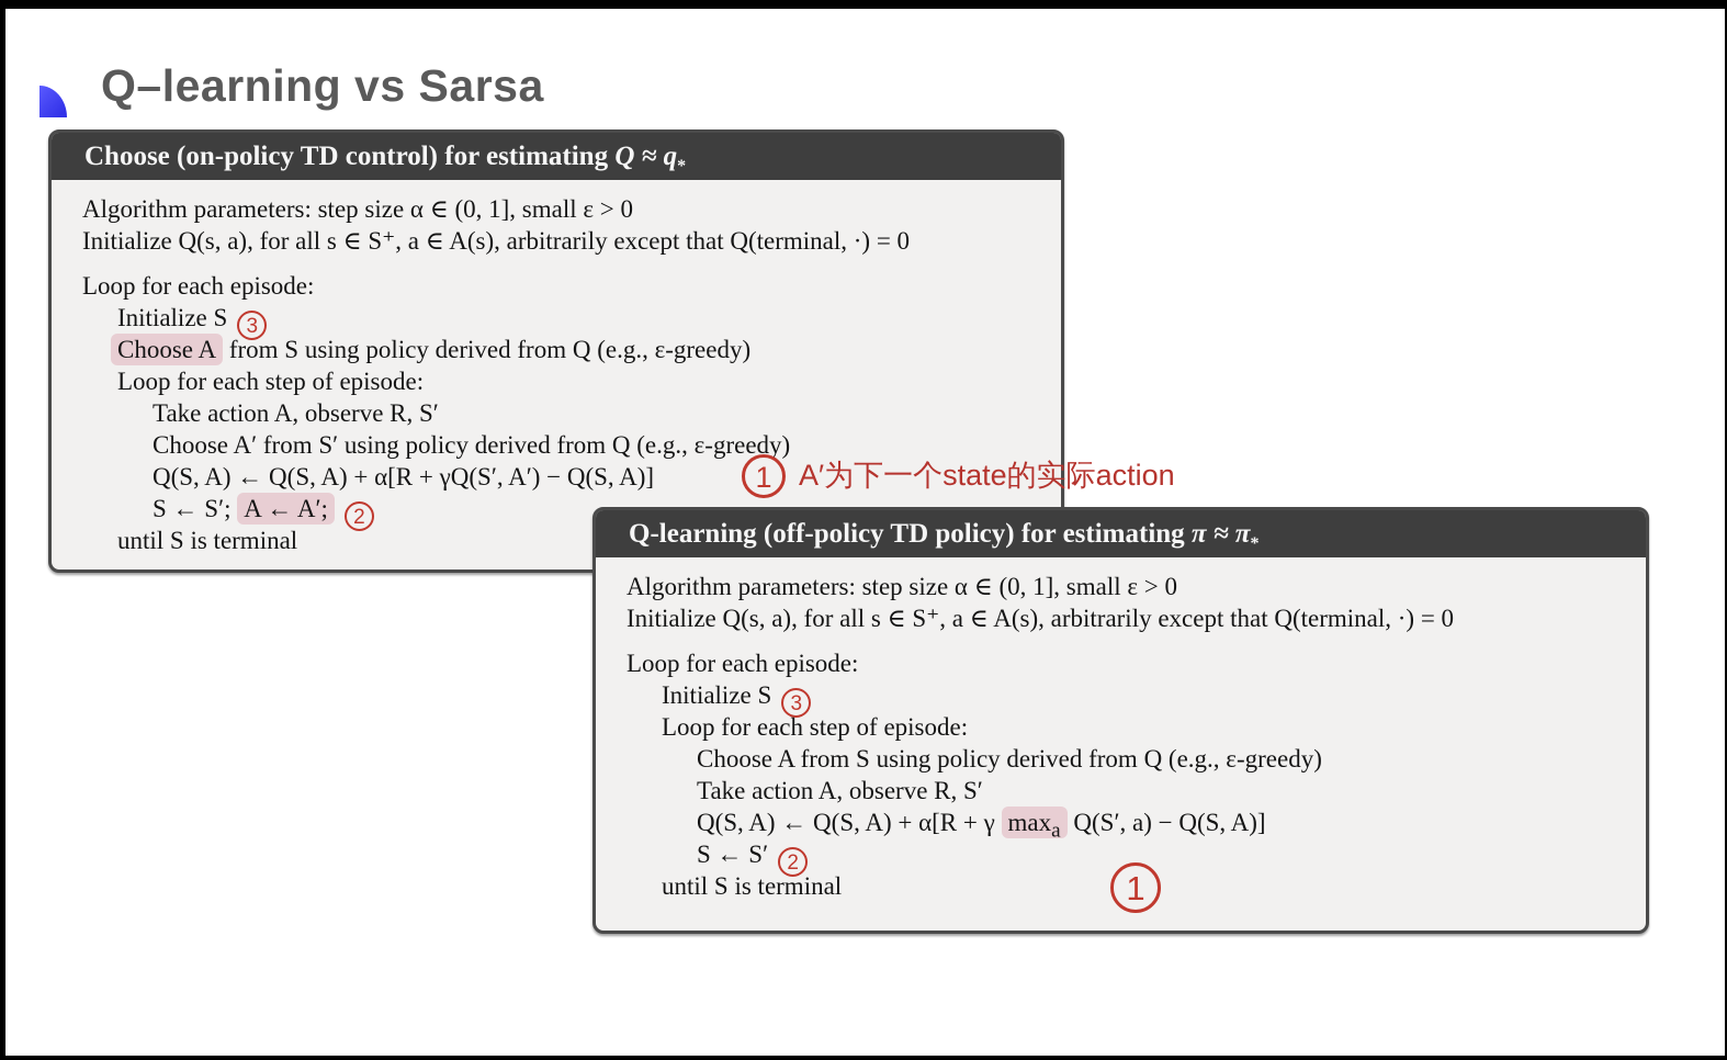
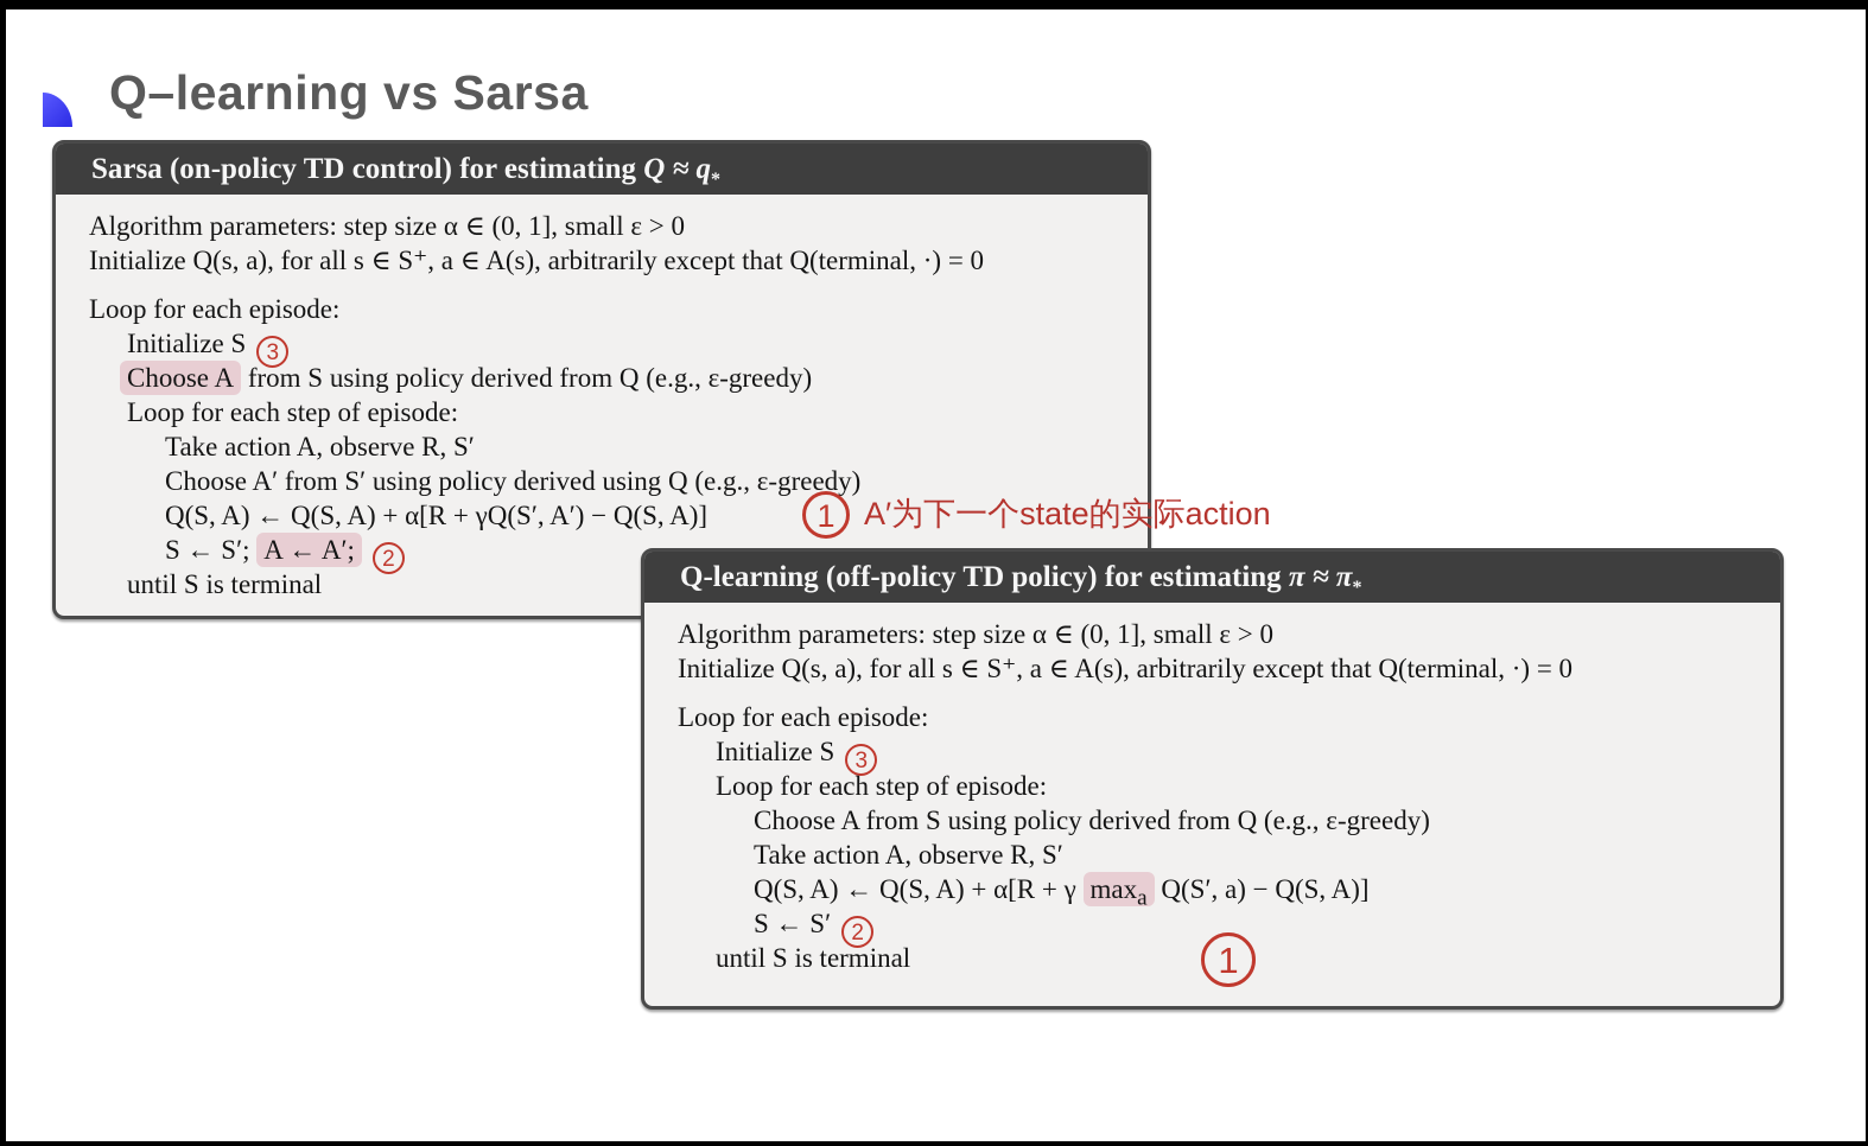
  Q–learning vs Sarsa
- Choose (on-policy TD control) for estimating Q ≈ q*
+ Sarsa (on-policy TD control) for estimating Q ≈ q*
  Algorithm parameters: step size α ∈ (0, 1], small ε > 0
  Initialize Q(s, a), for all s ∈ S⁺, a ∈ A(s), arbitrarily except that Q(terminal, ·) = 0
  Loop for each episode:
  Initialize S 3
  Choose A from S using policy derived from Q (e.g., ε-greedy)
  Loop for each step of episode:
  Take action A, observe R, S′
- Choose A′ from S′ using policy derived from Q (e.g., ε-greedy)
+ Choose A′ from S′ using policy derived using Q (e.g., ε-greedy)
  Q(S, A) ← Q(S, A) + α[R + γQ(S′, A′) − Q(S, A)]
  S ← S′; A ← A′; 2
  until S is terminal
  Q-learning (off-policy TD policy) for estimating π ≈ π*
  Algorithm parameters: step size α ∈ (0, 1], small ε > 0
  Initialize Q(s, a), for all s ∈ S⁺, a ∈ A(s), arbitrarily except that Q(terminal, ·) = 0
  Loop for each episode:
  Initialize S 3
  Loop for each step of episode:
  Choose A from S using policy derived from Q (e.g., ε-greedy)
  Take action A, observe R, S′
  Q(S, A) ← Q(S, A) + α[R + γ maxa Q(S′, a) − Q(S, A)]
  S ← S′ 2
  until S is terminal
  1
  A′为下一个state的实际action
  1
